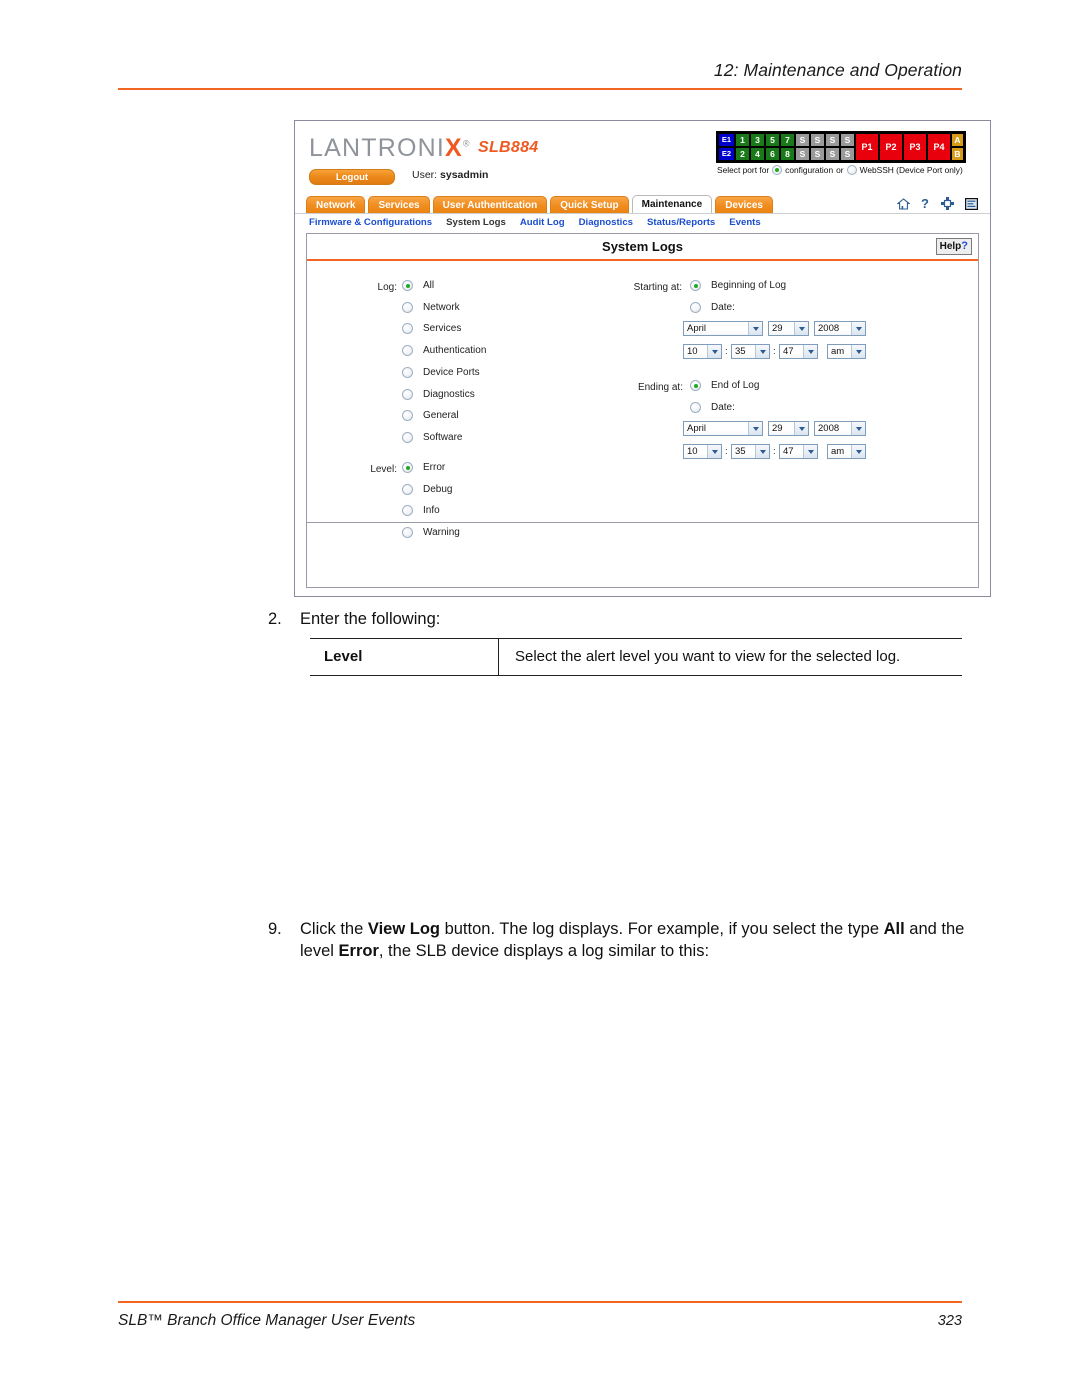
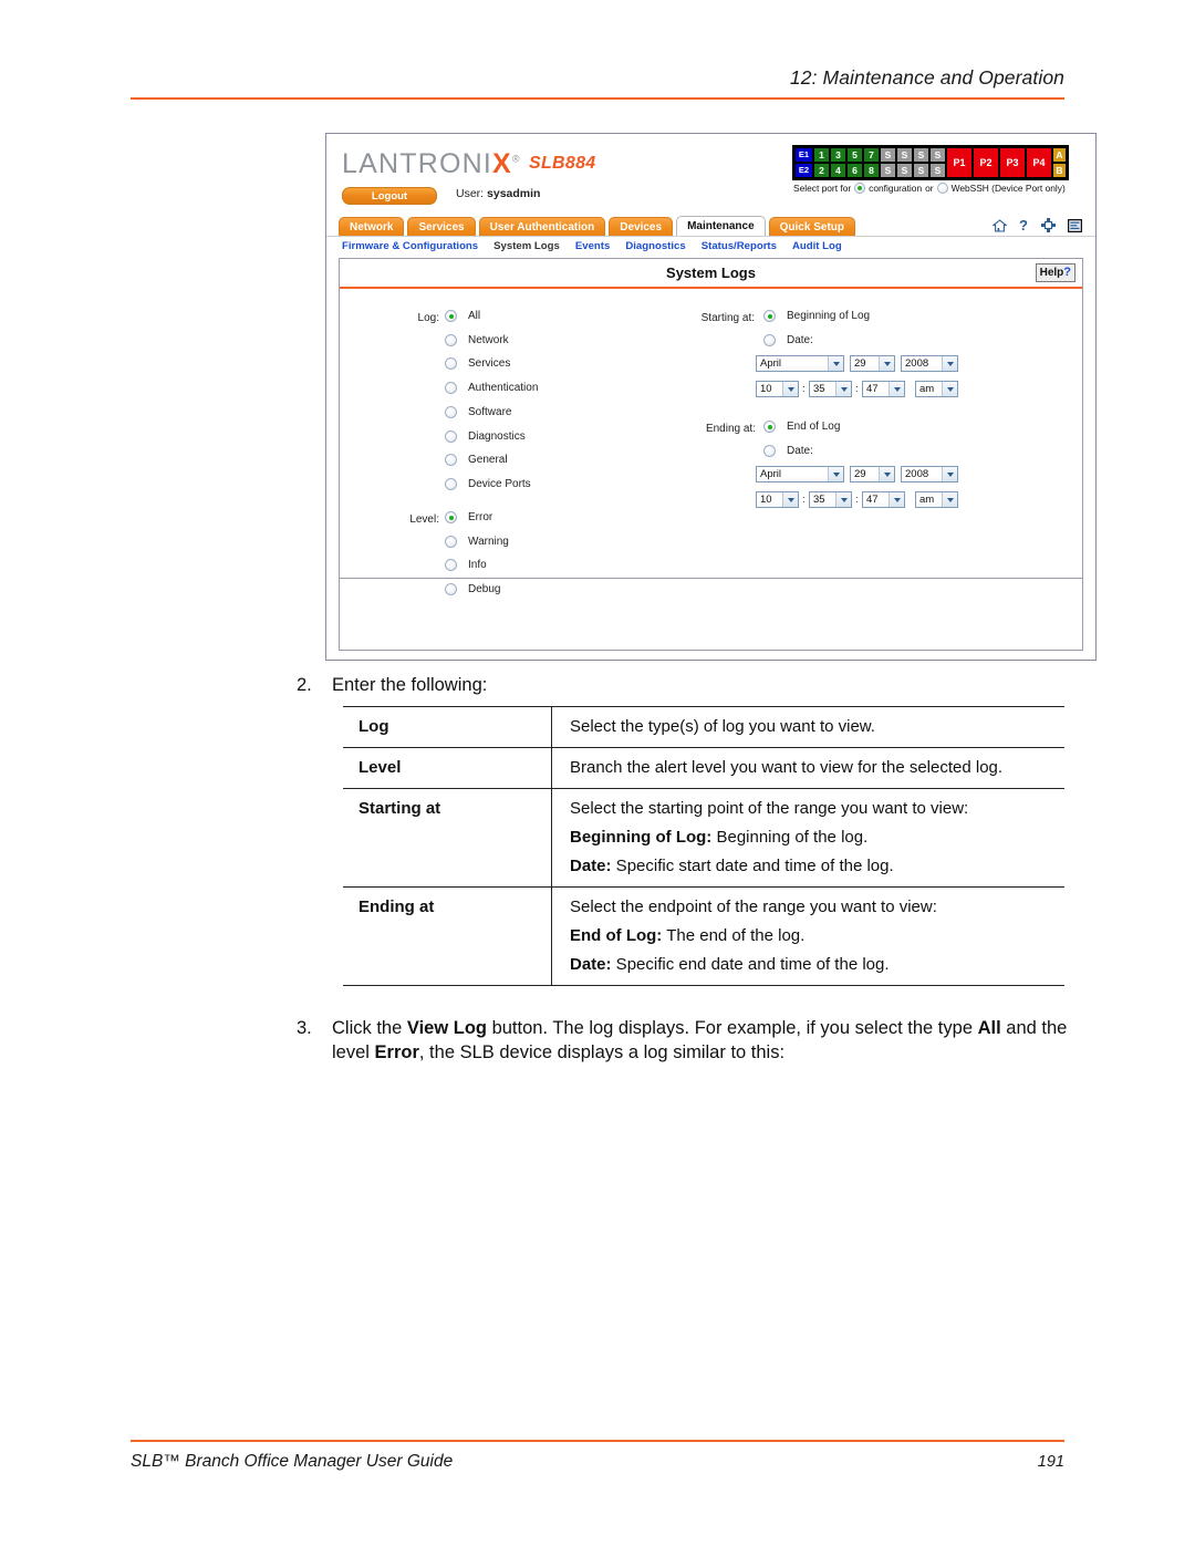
  12: Maintenance and Operation
  LANTRONIX®
  SLB884
  Logout
  User: sysadmin
  E1
  E2
  1
  2
  3
  4
  5
  6
  7
  8
  S
  S
  S
  S
  S
  S
  S
  S
  P1
  P2
  P3
  P4
  A
  B
  Select port for
  configuration
  or
  WebSSH (Device Port only)
  Network
  Services
  User Authentication
- Quick Setup
+ Devices
  Maintenance
- Devices
+ Quick Setup
  ?
  Firmware & Configurations
  System Logs
- Audit Log
+ Events
  Diagnostics
  Status/Reports
- Events
+ Audit Log
  System Logs
  Help?
  Log:
  All
  Network
  Services
  Authentication
- Device Ports
+ Software
  Diagnostics
  General
- Software
+ Device Ports
  Level:
  Error
- Debug
+ Warning
  Info
- Warning
+ Debug
  Starting at:
  Beginning of Log
  Date:
  April
  29
  2008
  10
  :
  35
  :
  47
  am
  Ending at:
  End of Log
  Date:
  April
  29
  2008
  10
  :
  35
  :
  47
  am
  2.
  Enter the following:
+ Log	Select the type(s) of log you want to view.
- Level	Select the alert level you want to view for the selected log.
+ Level	Branch the alert level you want to view for the selected log.
+ Starting at	Select the starting point of the range you want to view: Beginning of Log: Beginning of the log. Date: Specific start date and time of the log.
+ Ending at	Select the endpoint of the range you want to view: End of Log: The end of the log. Date: Specific end date and time of the log.
- 9.
+ 3.
  Click the View Log button. The log displays. For example, if you select the type All and the level Error, the SLB device displays a log similar to this:
- SLB™ Branch Office Manager User Events
+ SLB™ Branch Office Manager User Guide
- 323
+ 191
